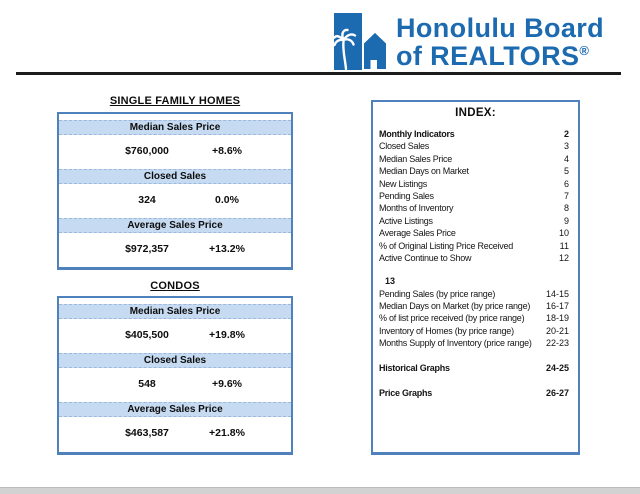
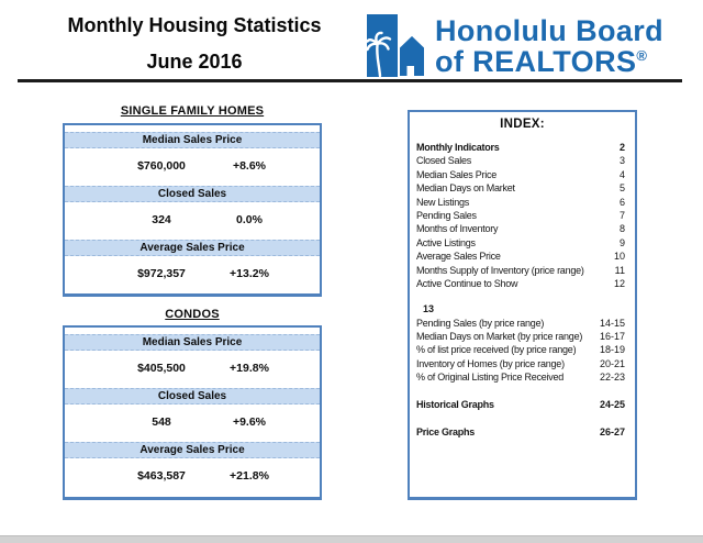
+ Monthly Housing Statistics
+ June 2016
  Honolulu Board
  of REALTORS®
  SINGLE FAMILY HOMES
  Median Sales Price
  $760,000
  +8.6%
  Closed Sales
  324
  0.0%
  Average Sales Price
  $972,357
  +13.2%
  CONDOS
  Median Sales Price
  $405,500
  +19.8%
  Closed Sales
  548
  +9.6%
  Average Sales Price
  $463,587
  +21.8%
  INDEX:
  Monthly Indicators
  2
  Closed Sales
  3
  Median Sales Price
  4
  Median Days on Market
  5
  New Listings
  6
  Pending Sales
  7
  Months of Inventory
  8
  Active Listings
  9
  Average Sales Price
  10
- % of Original Listing Price Received
+ Months Supply of Inventory (price range)
  11
  Active Continue to Show
  12
  13
  Pending Sales (by price range)
  14-15
  Median Days on Market (by price range)
  16-17
  % of list price received (by price range)
  18-19
  Inventory of Homes (by price range)
  20-21
- Months Supply of Inventory (price range)
+ % of Original Listing Price Received
  22-23
  Historical Graphs
  24-25
  Price Graphs
  26-27
